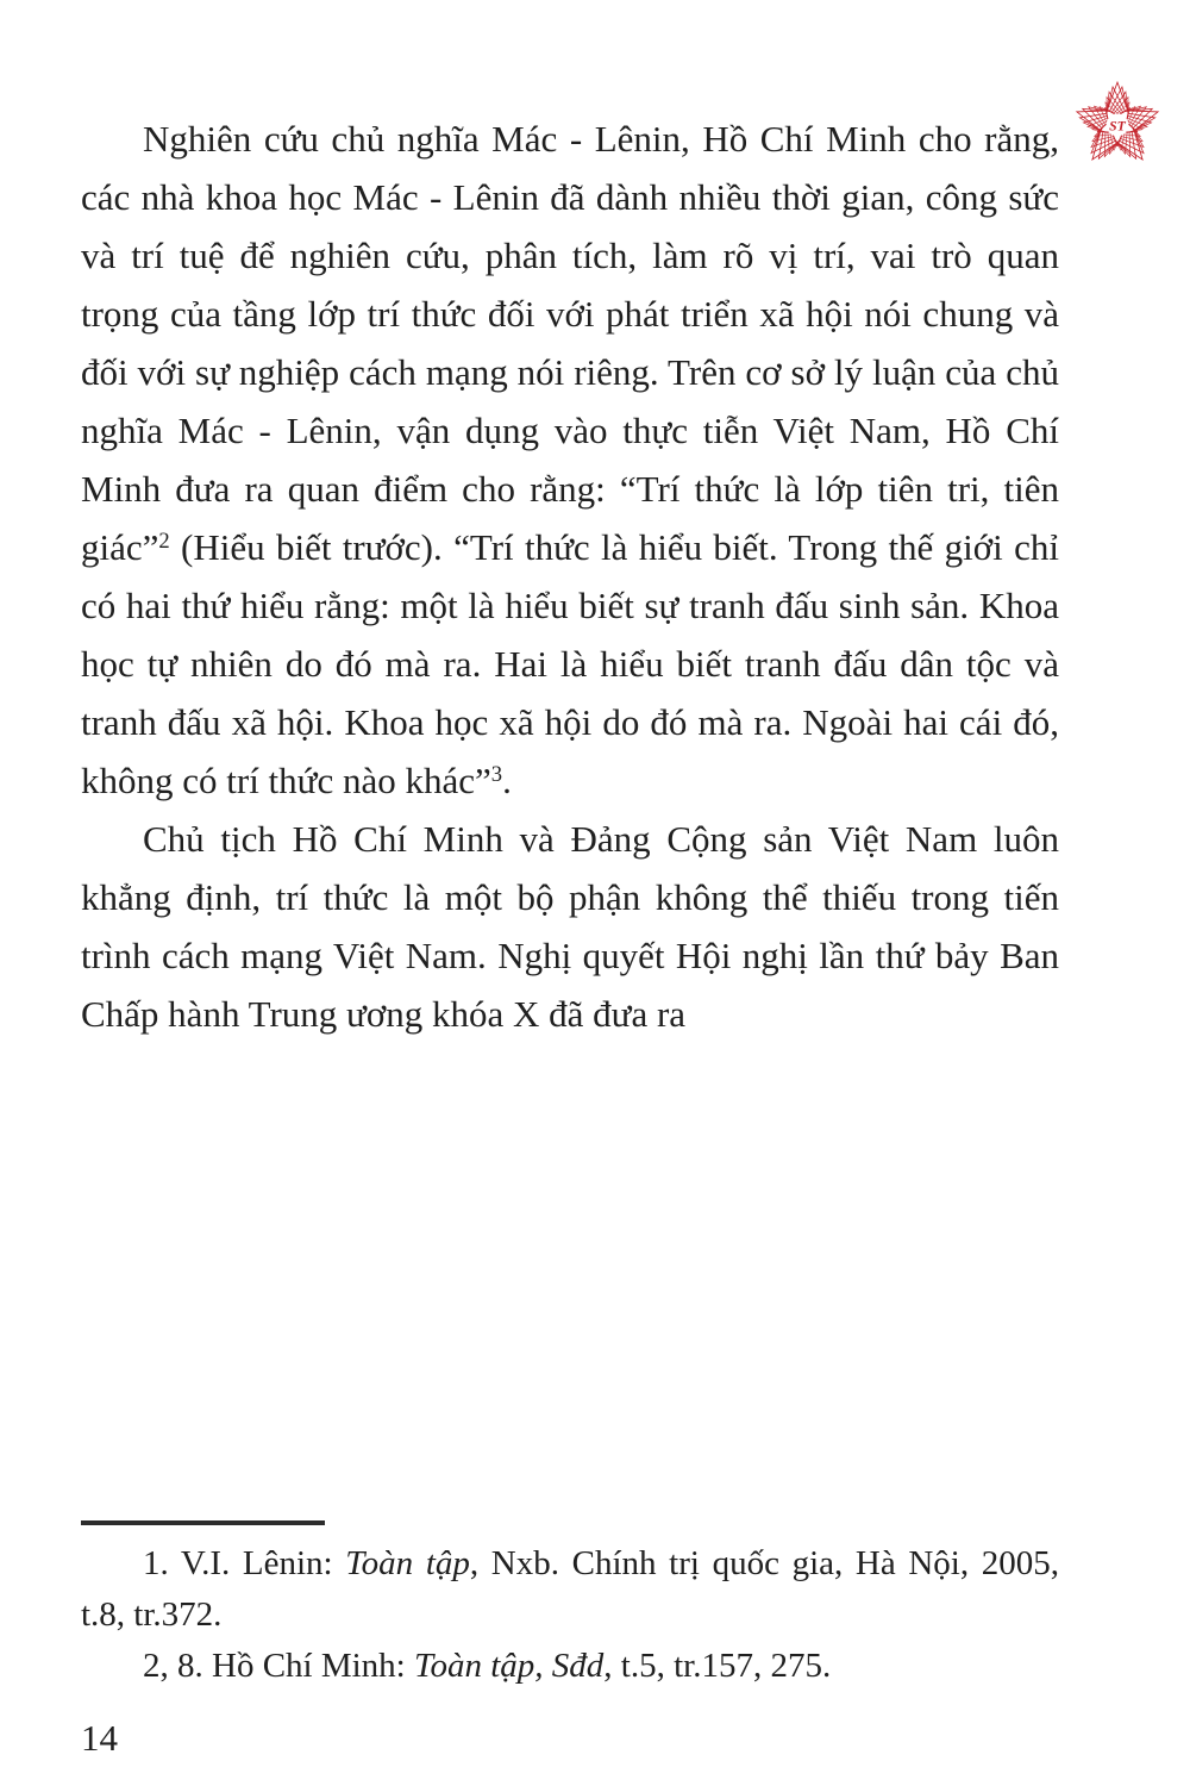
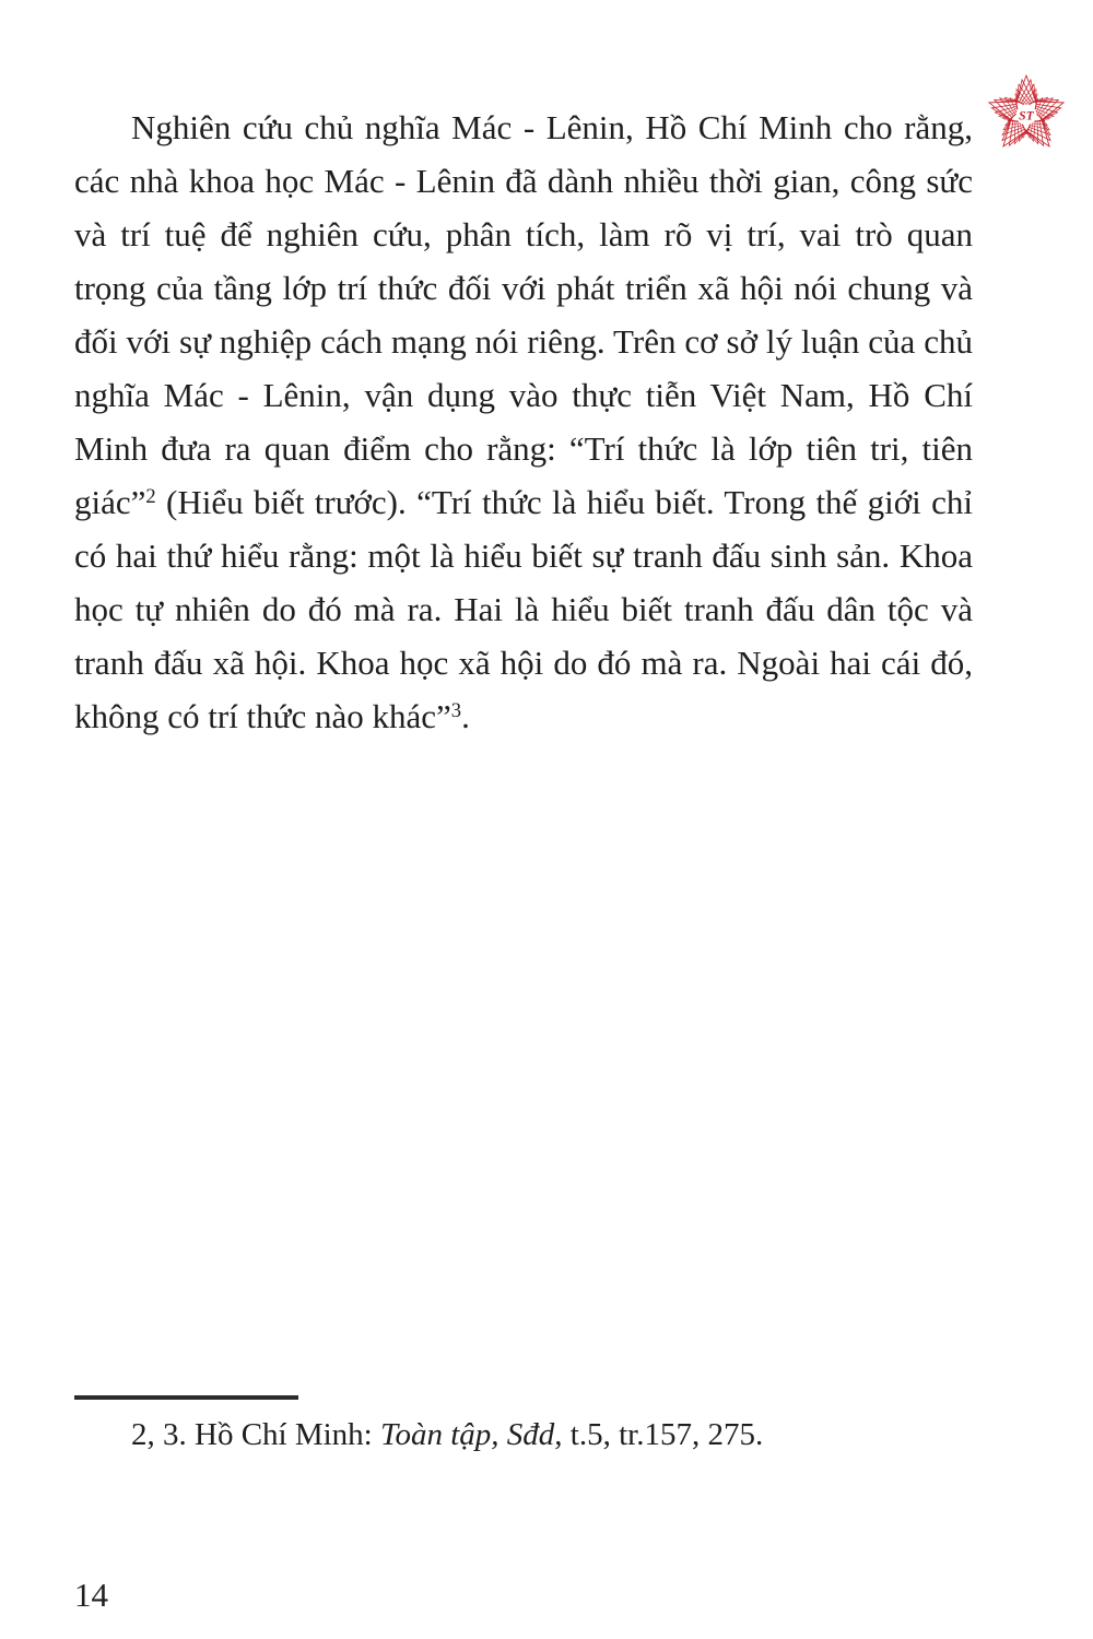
  ST
  Nghiên cứu chủ nghĩa Mác - Lênin, Hồ Chí Minh cho rằng, các nhà khoa học Mác - Lênin đã dành nhiều thời gian, công sức và trí tuệ để nghiên cứu, phân tích, làm rõ vị trí, vai trò quan trọng của tầng lớp trí thức đối với phát triển xã hội nói chung và đối với sự nghiệp cách mạng nói riêng. Trên cơ sở lý luận của chủ nghĩa Mác - Lênin, vận dụng vào thực tiễn Việt Nam, Hồ Chí Minh đưa ra quan điểm cho rằng: “Trí thức là lớp tiên tri, tiên giác”2 (Hiểu biết trước). “Trí thức là hiểu biết. Trong thế giới chỉ có hai thứ hiểu rằng: một là hiểu biết sự tranh đấu sinh sản. Khoa học tự nhiên do đó mà ra. Hai là hiểu biết tranh đấu dân tộc và tranh đấu xã hội. Khoa học xã hội do đó mà ra. Ngoài hai cái đó, không có trí thức nào khác”3.
- Chủ tịch Hồ Chí Minh và Đảng Cộng sản Việt Nam luôn khẳng định, trí thức là một bộ phận không thể thiếu trong tiến trình cách mạng Việt Nam. Nghị quyết Hội nghị lần thứ bảy Ban Chấp hành Trung ương khóa X đã đưa ra
- 1. V.I. Lênin: Toàn tập, Nxb. Chính trị quốc gia, Hà Nội, 2005, t.8, tr.372.
- 2, 8. Hồ Chí Minh: Toàn tập, Sđd, t.5, tr.157, 275.
+ 2, 3. Hồ Chí Minh: Toàn tập, Sđd, t.5, tr.157, 275.
  14
